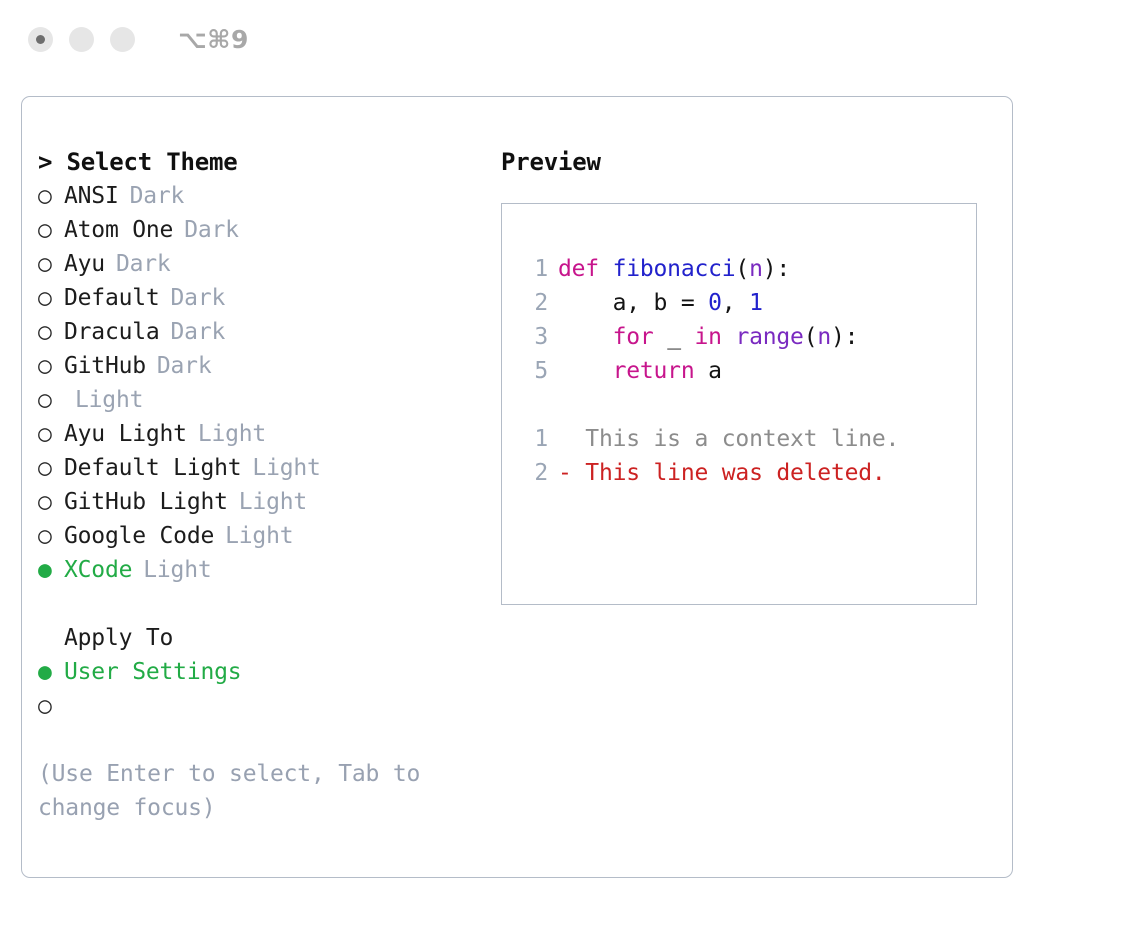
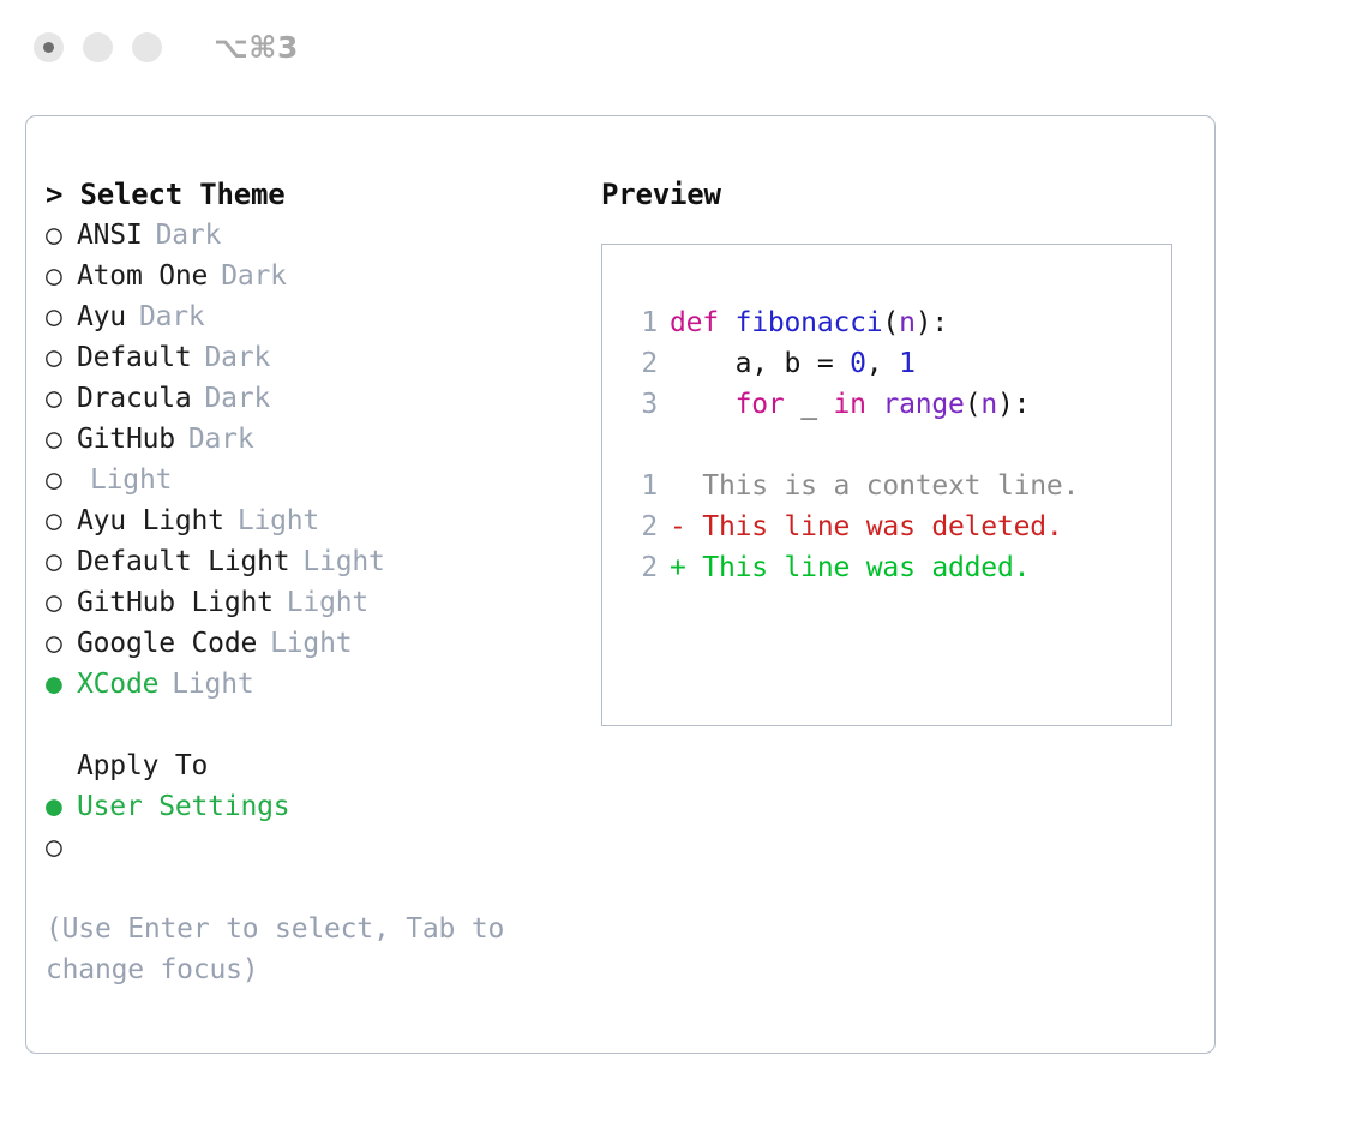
- ⌥⌘9
+ ⌥⌘3
  > Select Theme
  ○
  ANSI
  Dark
  ○
  Atom One
  Dark
  ○
  Ayu
  Dark
  ○
  Default
  Dark
  ○
  Dracula
  Dark
  ○
  GitHub
  Dark
  ○
  Light
  ○
  Ayu Light
  Light
  ○
  Default Light
  Light
  ○
  GitHub Light
  Light
  ○
  Google Code
  Light
  ●
  XCode
  Light
  Apply To
  ●
  User Settings
  ○
  (Use Enter to select, Tab to change focus)
  Preview
  1 def fibonacci(n):
  2 a, b = 0, 1
  3 for _ in range(n):
- 5 return a
  1 This is a context line.
  2 - This line was deleted.
+ 2 + This line was added.
